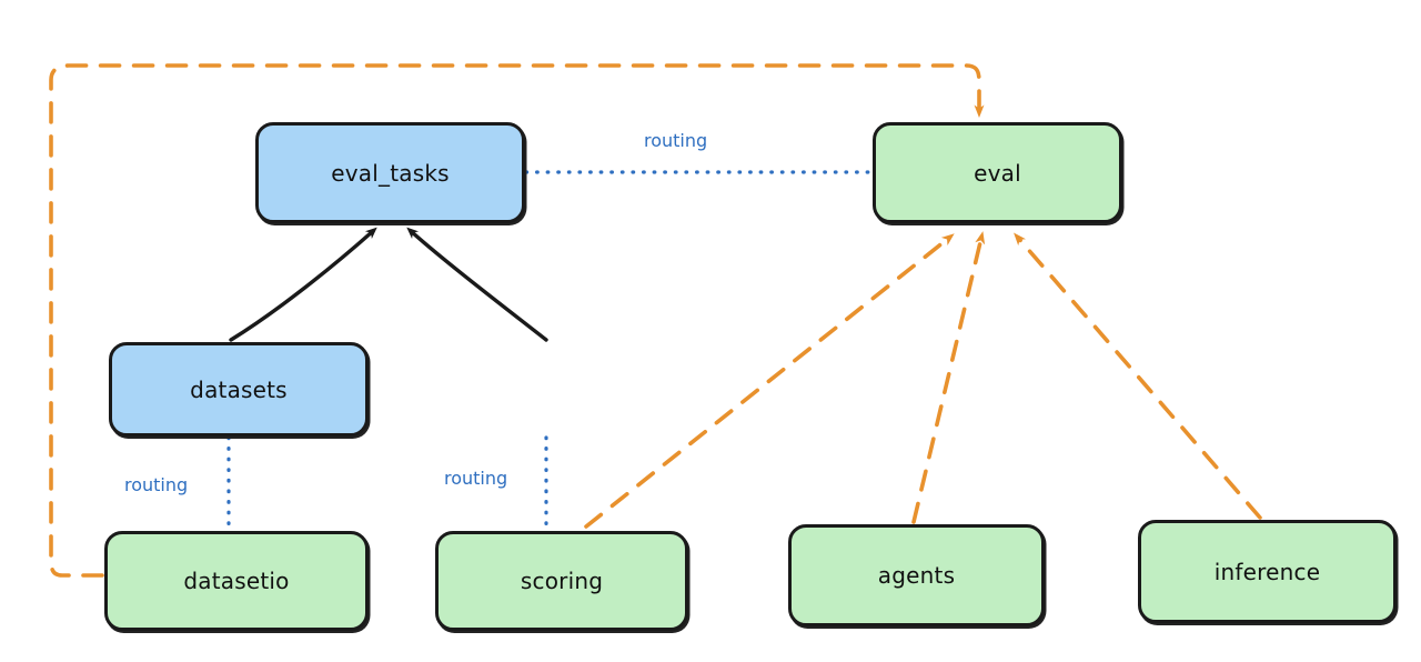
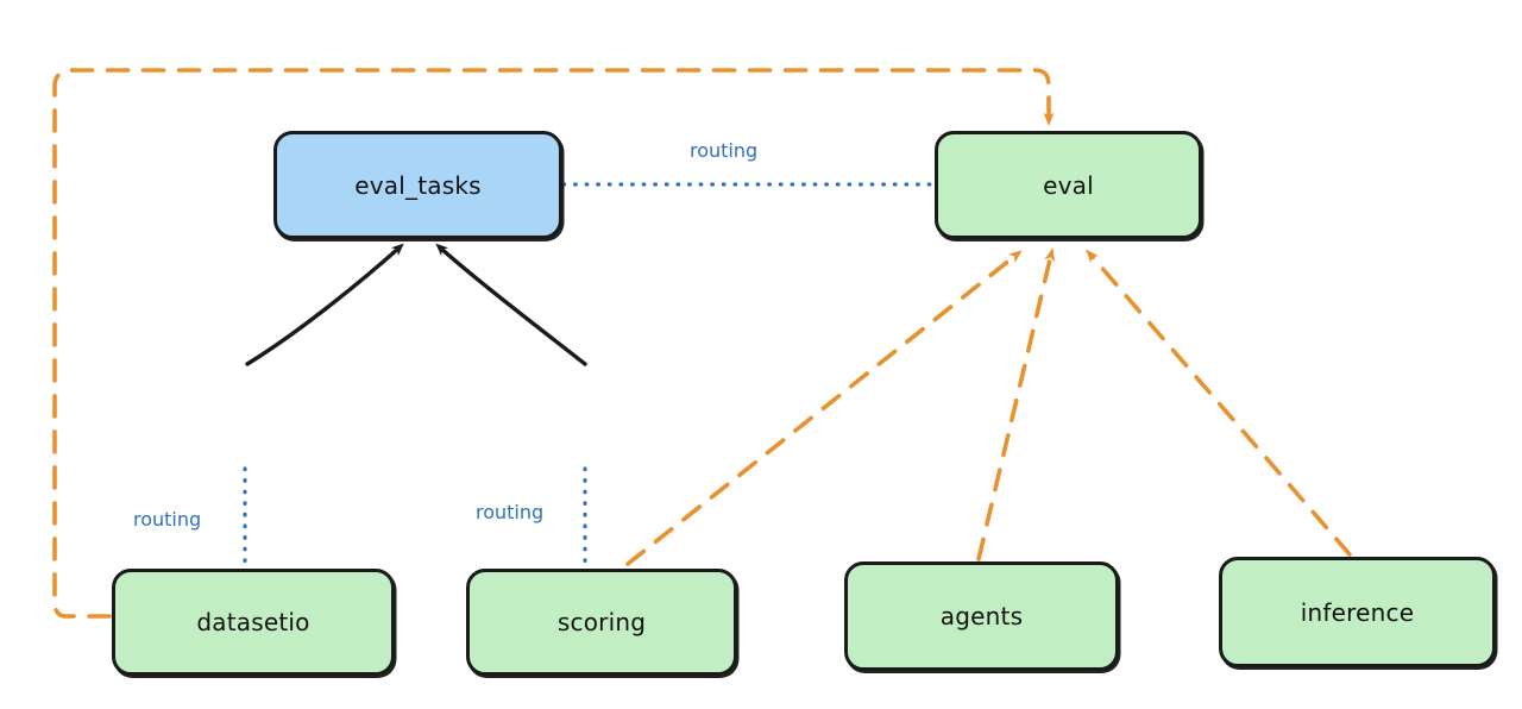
  eval_tasks
  eval
- datasets
  datasetio
  scoring
  agents
  inference
  routing
  routing
  routing
